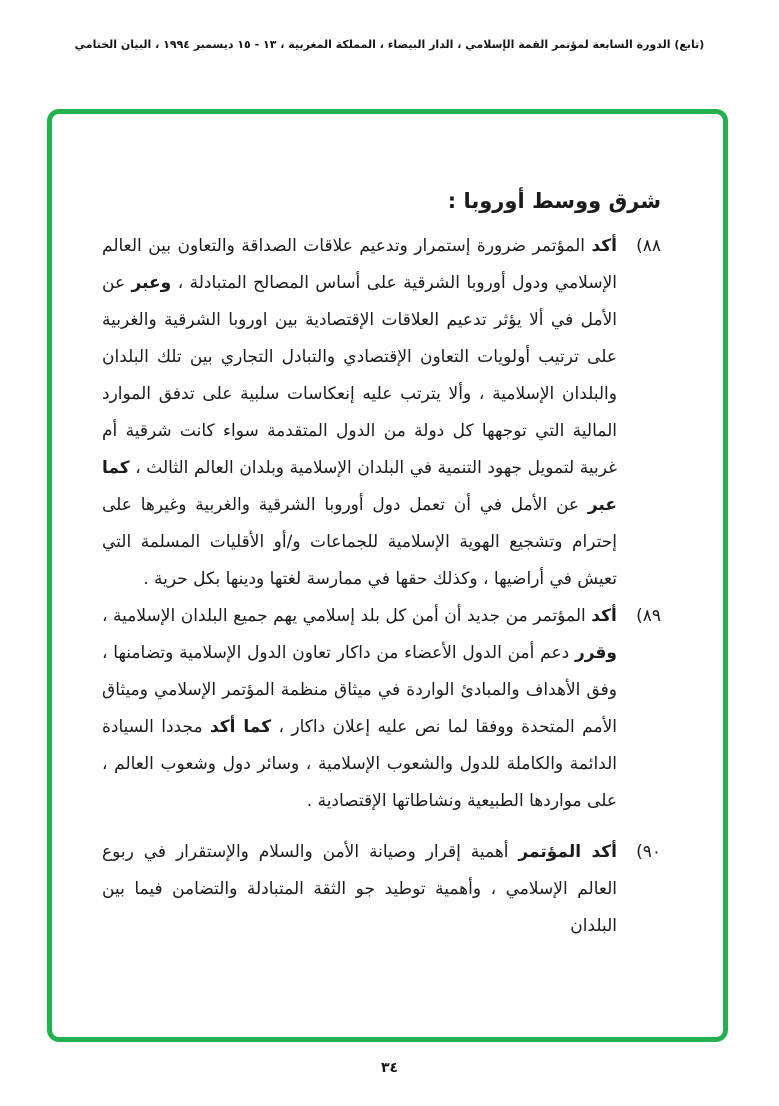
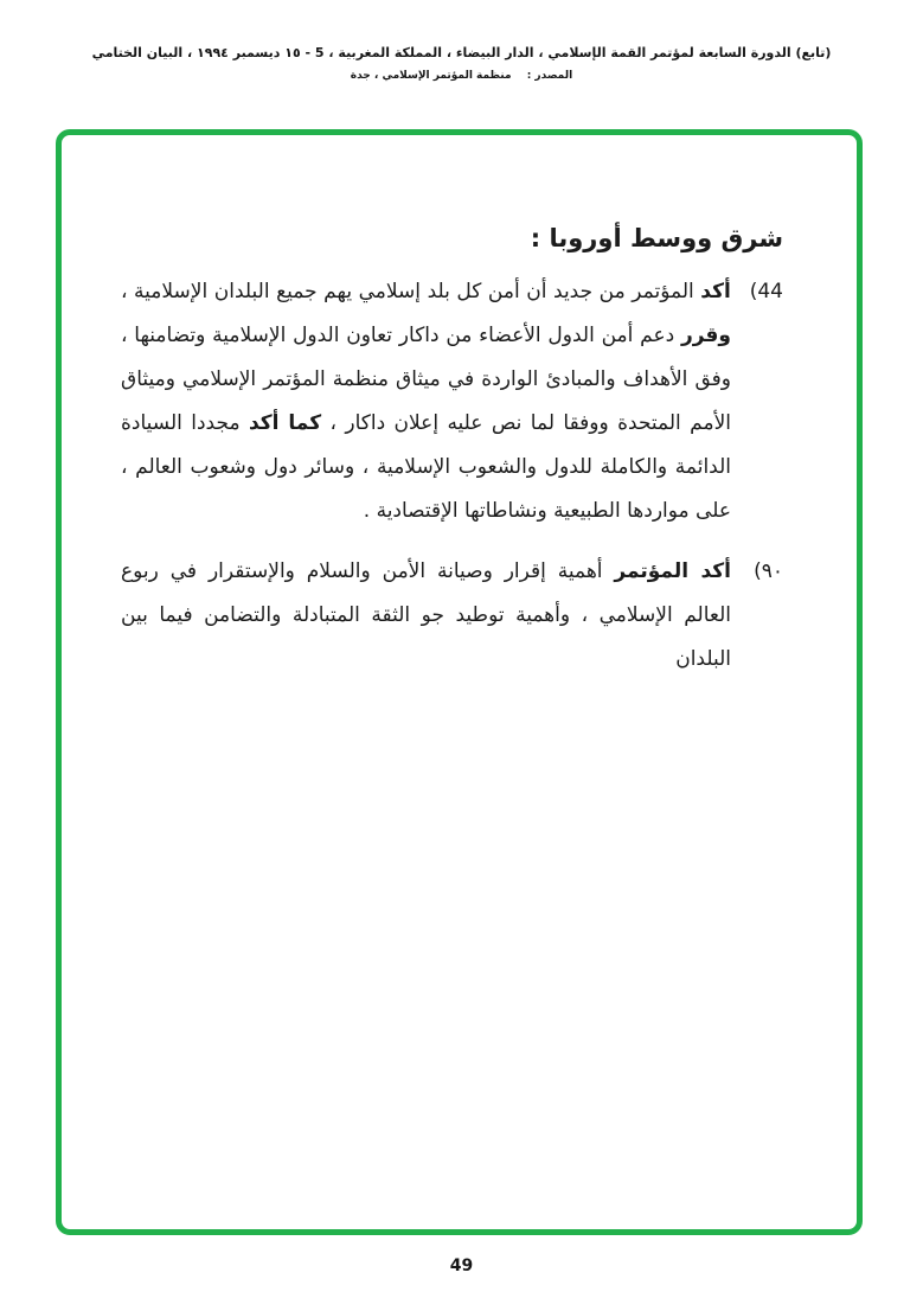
- (تابع) الدورة السابعة لمؤتمر القمة الإسلامي ، الدار البيضاء ، المملكة المغربية ، ١٣ - ١٥ ديسمبر ١٩٩٤ ، البيان الختامي
+ (تابع) الدورة السابعة لمؤتمر القمة الإسلامي ، الدار البيضاء ، المملكة المغربية ، 5 - ١٥ ديسمبر ١٩٩٤ ، البيان الختامي
+ المصدر : منظمة المؤتمر الإسلامي ، جدة
  شرق ووسط أوروبا :
- ٨٨)
- أكد المؤتمر ضرورة إستمرار وتدعيم علاقات الصداقة والتعاون بين العالم الإسلامي ودول أوروبا الشرقية على أساس المصالح المتبادلة ، وعبر عن الأمل في ألا يؤثر تدعيم العلاقات الإقتصادية بين اوروبا الشرقية والغربية على ترتيب أولويات التعاون الإقتصادي والتبادل التجاري بين تلك البلدان والبلدان الإسلامية ، وألا يترتب عليه إنعكاسات سلبية على تدفق الموارد المالية التي توجهها كل دولة من الدول المتقدمة سواء كانت شرقية أم غربية لتمويل جهود التنمية في البلدان الإسلامية وبلدان العالم الثالث ، كما عبر عن الأمل في أن تعمل دول أوروبا الشرقية والغربية وغيرها على إحترام وتشجيع الهوية الإسلامية للجماعات و/أو الأقليات المسلمة التي تعيش في أراضيها ، وكذلك حقها في ممارسة لغتها ودينها بكل حرية .
- ٨٩)
+ 44)
  أكد المؤتمر من جديد أن أمن كل بلد إسلامي يهم جميع البلدان الإسلامية ، وقرر دعم أمن الدول الأعضاء من داكار تعاون الدول الإسلامية وتضامنها ، وفق الأهداف والمبادئ الواردة في ميثاق منظمة المؤتمر الإسلامي وميثاق الأمم المتحدة ووفقا لما نص عليه إعلان داكار ، كما أكد مجددا السيادة الدائمة والكاملة للدول والشعوب الإسلامية ، وسائر دول وشعوب العالم ، على مواردها الطبيعية ونشاطاتها الإقتصادية .
  ٩٠)
  أكد المؤتمر أهمية إقرار وصيانة الأمن والسلام والإستقرار في ربوع العالم الإسلامي ، وأهمية توطيد جو الثقة المتبادلة والتضامن فيما بين البلدان
- ٣٤
+ 49
